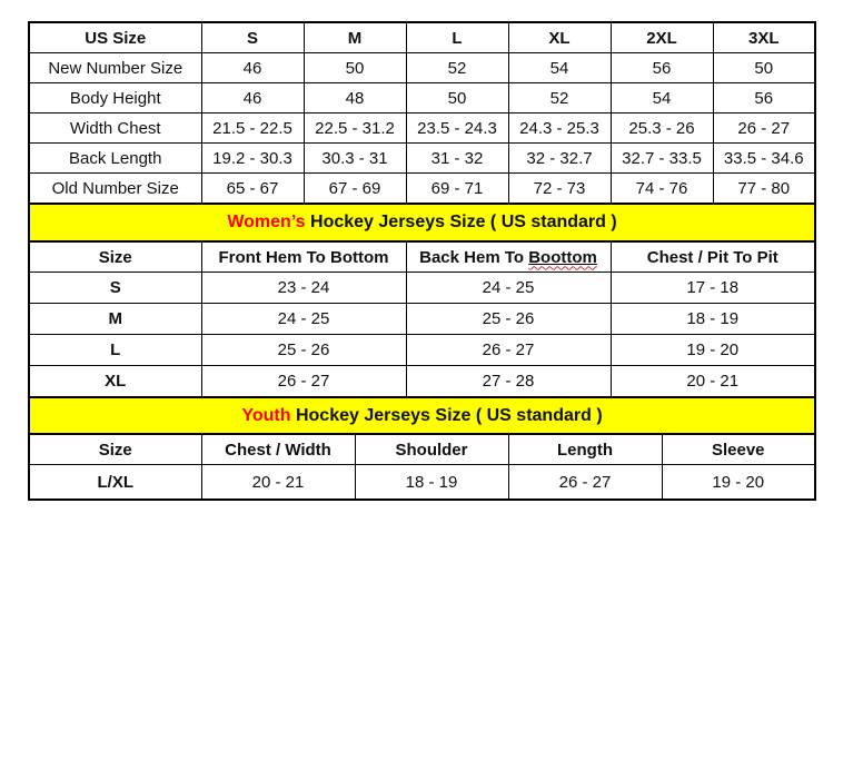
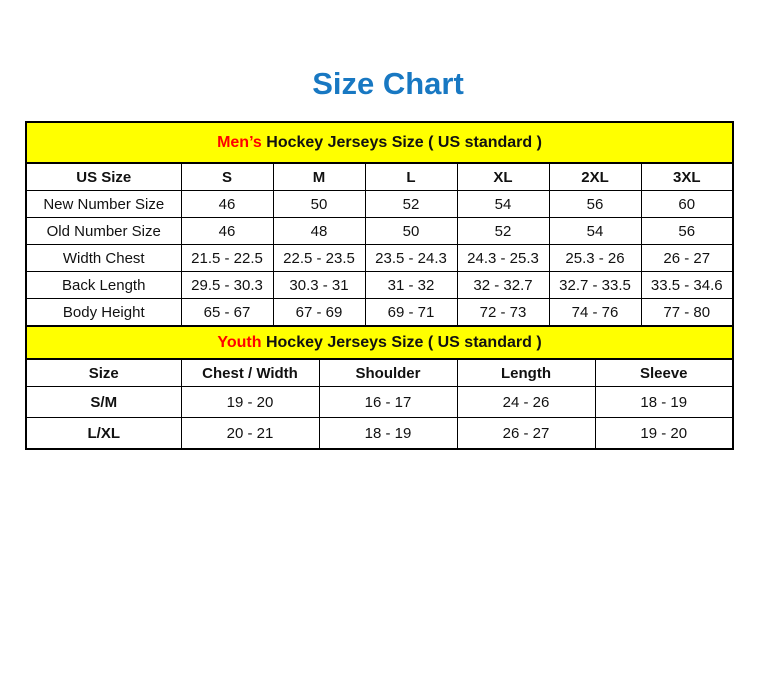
+ Size Chart
+ Men’s Hockey Jerseys Size ( US standard )
  US Size	S	M	L	XL	2XL	3XL
- New Number Size	46	50	52	54	56	50
+ New Number Size	46	50	52	54	56	60
- Body Height	46	48	50	52	54	56
+ Old Number Size	46	48	50	52	54	56
- Width Chest	21.5 - 22.5	22.5 - 31.2	23.5 - 24.3	24.3 - 25.3	25.3 - 26	26 - 27
+ Width Chest	21.5 - 22.5	22.5 - 23.5	23.5 - 24.3	24.3 - 25.3	25.3 - 26	26 - 27
- Back Length	19.2 - 30.3	30.3 - 31	31 - 32	32 - 32.7	32.7 - 33.5	33.5 - 34.6
+ Back Length	29.5 - 30.3	30.3 - 31	31 - 32	32 - 32.7	32.7 - 33.5	33.5 - 34.6
- Old Number Size	65 - 67	67 - 69	69 - 71	72 - 73	74 - 76	77 - 80
+ Body Height	65 - 67	67 - 69	69 - 71	72 - 73	74 - 76	77 - 80
- Women’s Hockey Jerseys Size ( US standard )
- Size	Front Hem To Bottom	Back Hem To Boottom	Chest / Pit To Pit
- S	23 - 24	24 - 25	17 - 18
- M	24 - 25	25 - 26	18 - 19
- L	25 - 26	26 - 27	19 - 20
- XL	26 - 27	27 - 28	20 - 21
  Youth Hockey Jerseys Size ( US standard )
  Size	Chest / Width	Shoulder	Length	Sleeve
+ S/M	19 - 20	16 - 17	24 - 26	18 - 19
  L/XL	20 - 21	18 - 19	26 - 27	19 - 20
